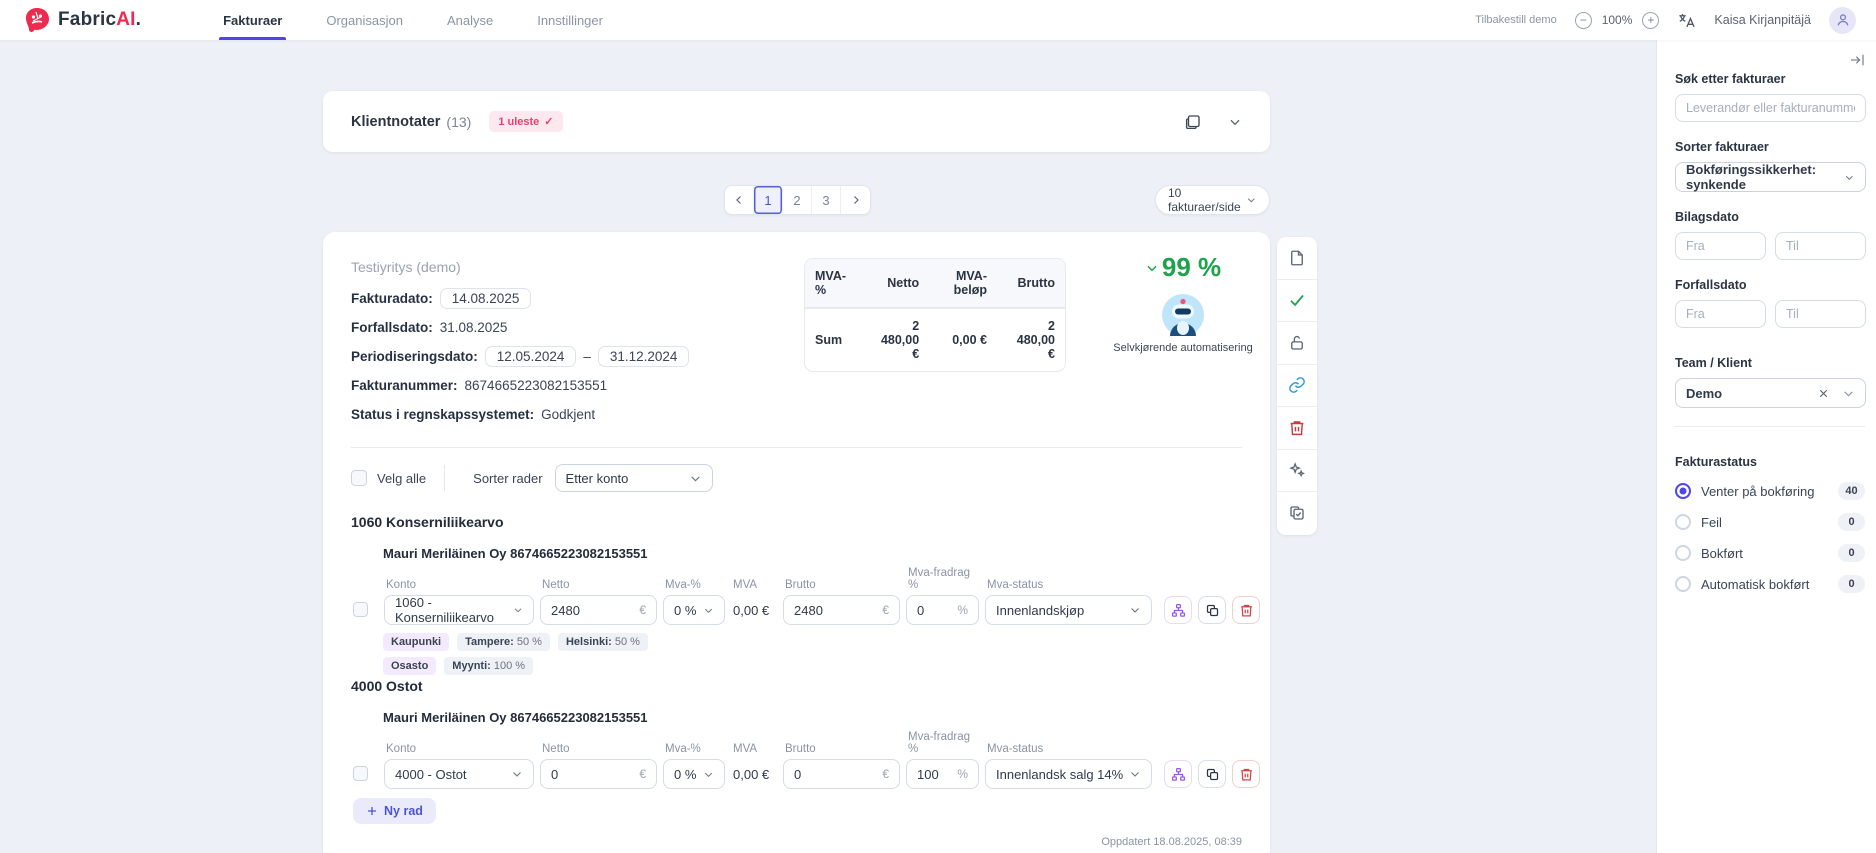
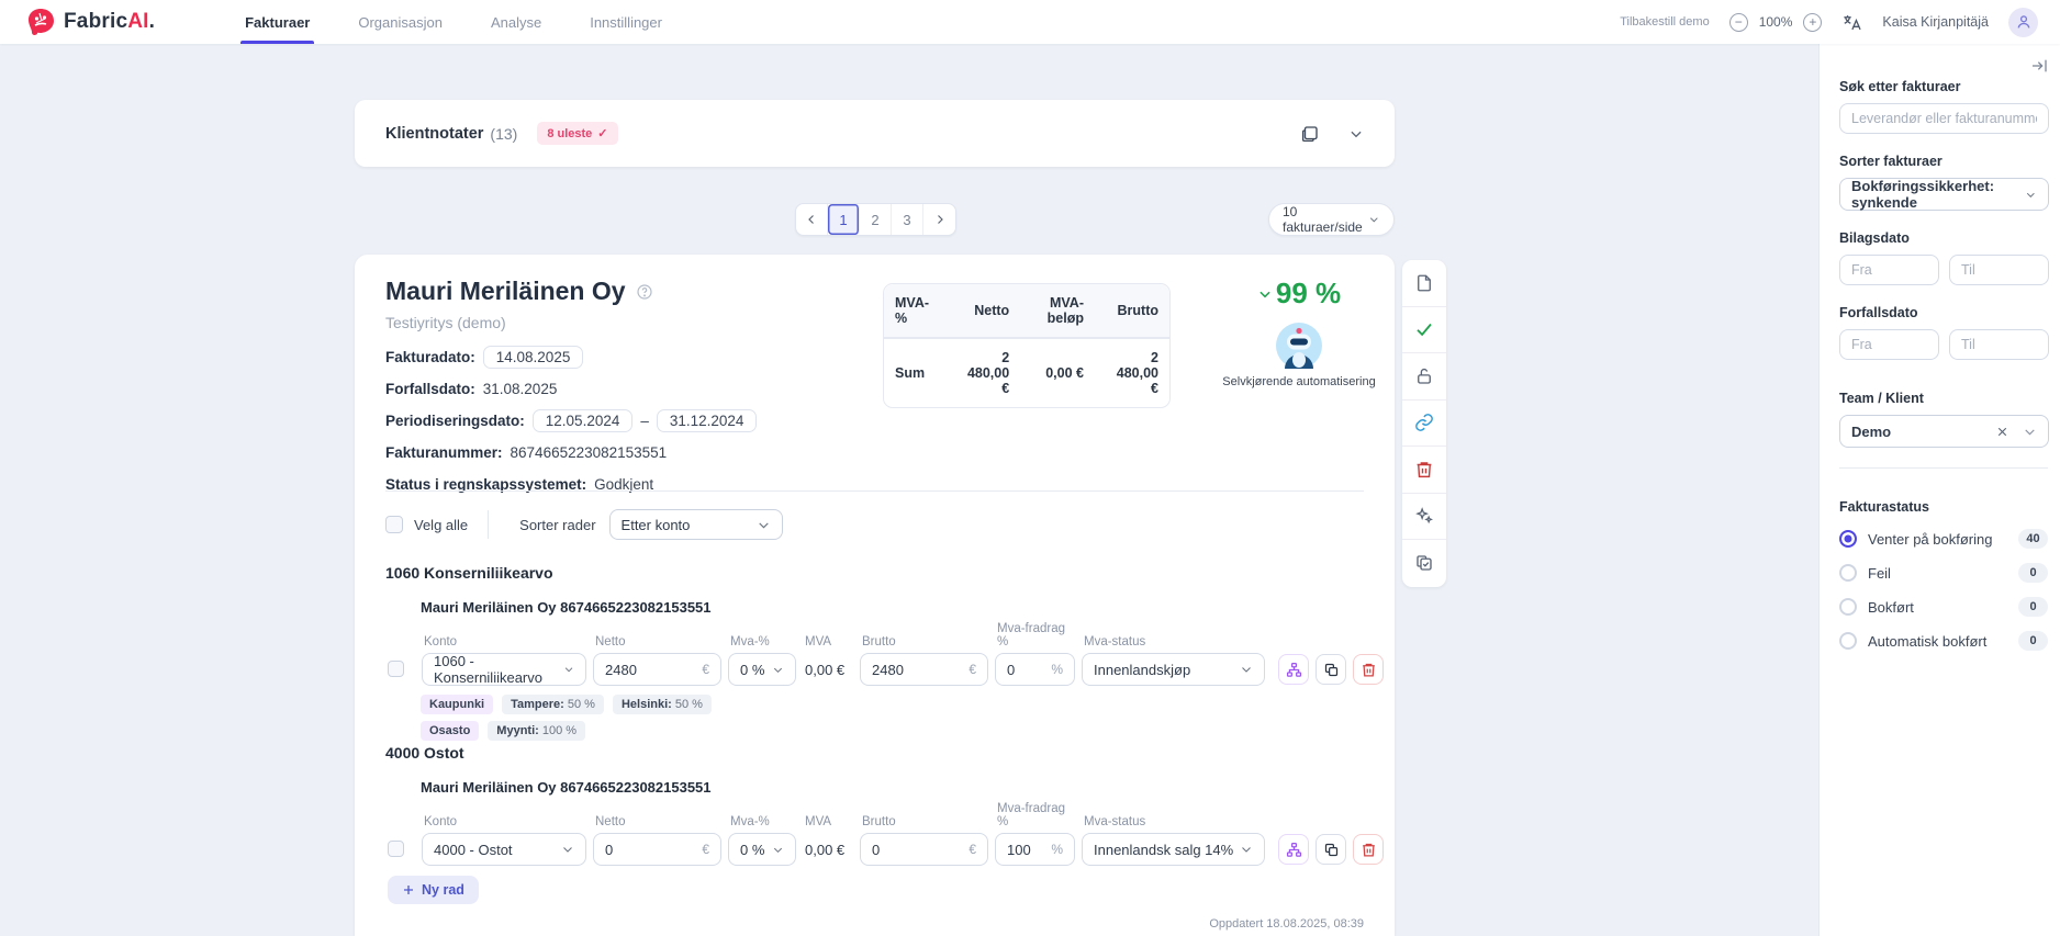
  FabricAI.
  Fakturaer
  Organisasjon
  Analyse
  Innstillinger
  Tilbakestill demo
  −
  100%
  +
  Kaisa Kirjanpitäjä
  Klientnotater
  (13)
- 1 uleste
+ 8 uleste
  ✓
  1
  2
  3
  10 fakturaer/side
+ Mauri Meriläinen Oy
  Testiyritys (demo)
  Fakturadato:
  14.08.2025
  Forfallsdato:
  31.08.2025
  Periodiseringsdato:
  12.05.2024
  –
  31.12.2024
  Fakturanummer:
  8674665223082153551
  Status i regnskapssystemet:
  Godkjent
  MVA-%	Netto	MVA-beløp	Brutto
  Sum	2 480,00 €	0,00 €	2 480,00 €
  99 %
  Selvkjørende automatisering
  Velg alle
  Sorter rader
  Etter konto
  1060 Konserniliikearvo
  Mauri Meriläinen Oy 8674665223082153551
  Konto
  1060 - Konserniliikearvo
  Netto
  2480
  €
  Mva-%
  0 %
  MVA
  0,00 €
  Brutto
  2480
  €
  Mva-fradrag %
  0
  %
  Mva-status
  Innenlandskjøp
  Kaupunki
  Tampere: 50 %
  Helsinki: 50 %
  Osasto
  Myynti: 100 %
  4000 Ostot
  Mauri Meriläinen Oy 8674665223082153551
  Konto
  4000 - Ostot
  Netto
  0
  €
  Mva-%
  0 %
  MVA
  0,00 €
  Brutto
  0
  €
  Mva-fradrag %
  100
  %
  Mva-status
  Innenlandsk salg 14%
  Ny rad
  Oppdatert 18.08.2025, 08:39
  Søk etter fakturaer
  Leverandør eller fakturanumm
  Sorter fakturaer
  Bokføringssikkerhet: synkende
  Bilagsdato
  Fra
  Til
  Forfallsdato
  Fra
  Til
  Team / Klient
  Demo
  Fakturastatus
  Venter på bokføring
  40
  Feil
  0
  Bokført
  0
  Automatisk bokført
  0
